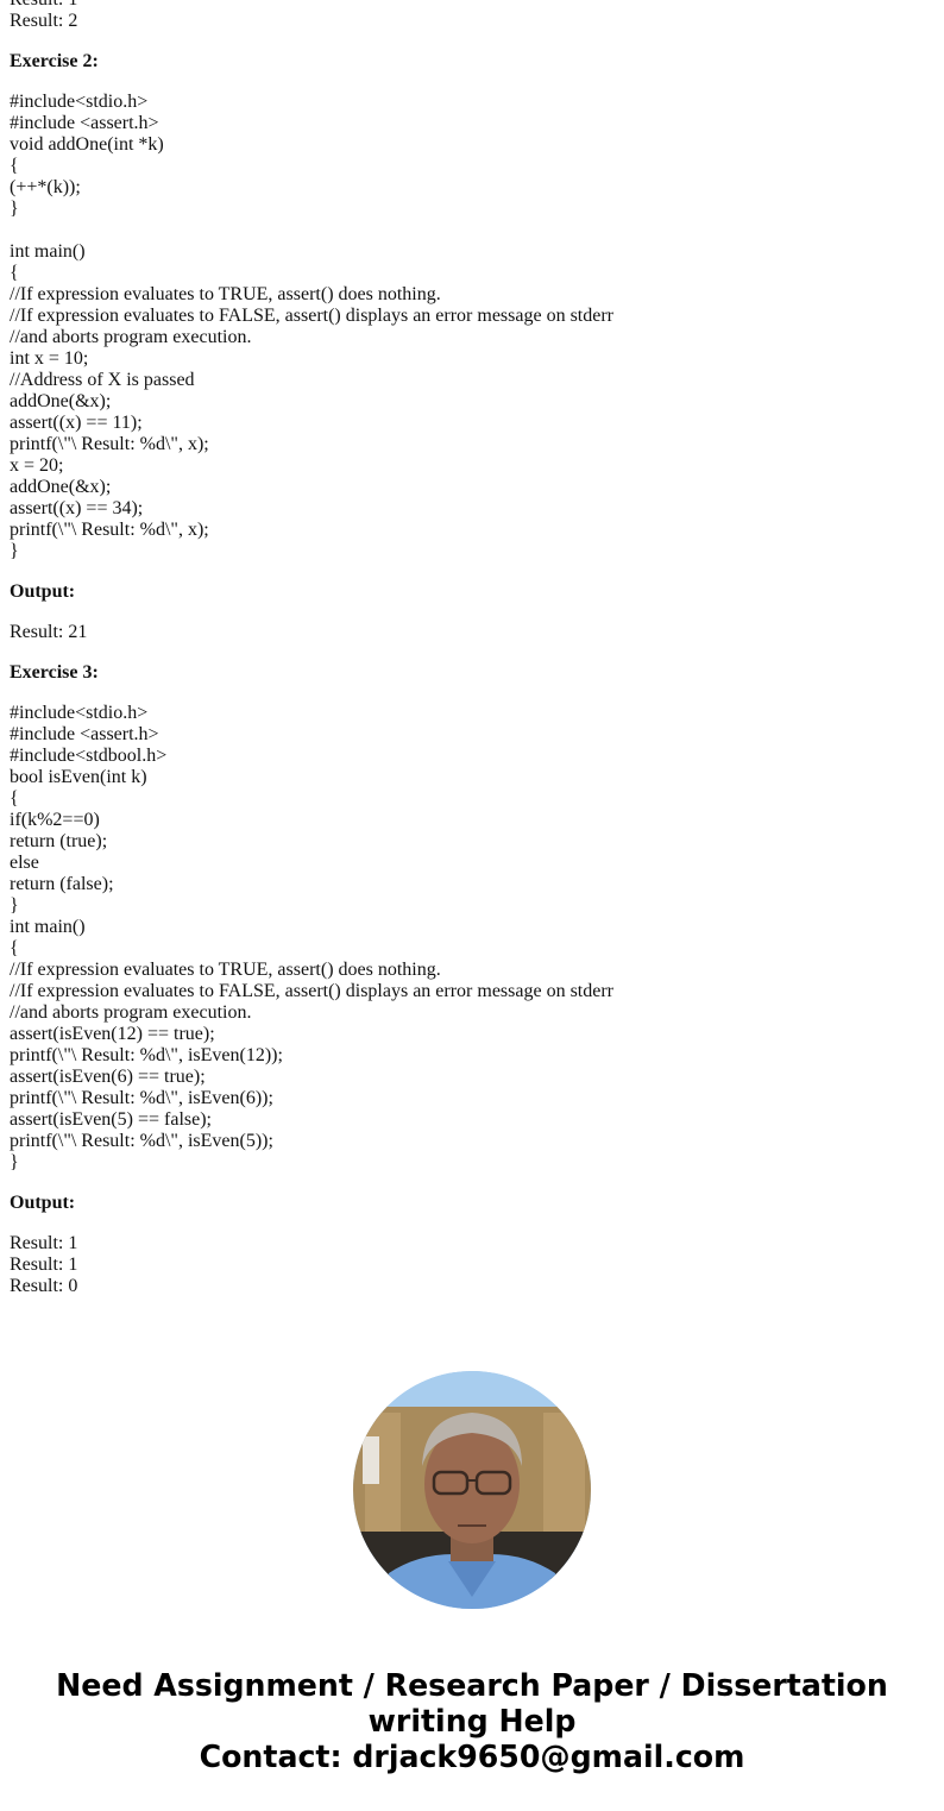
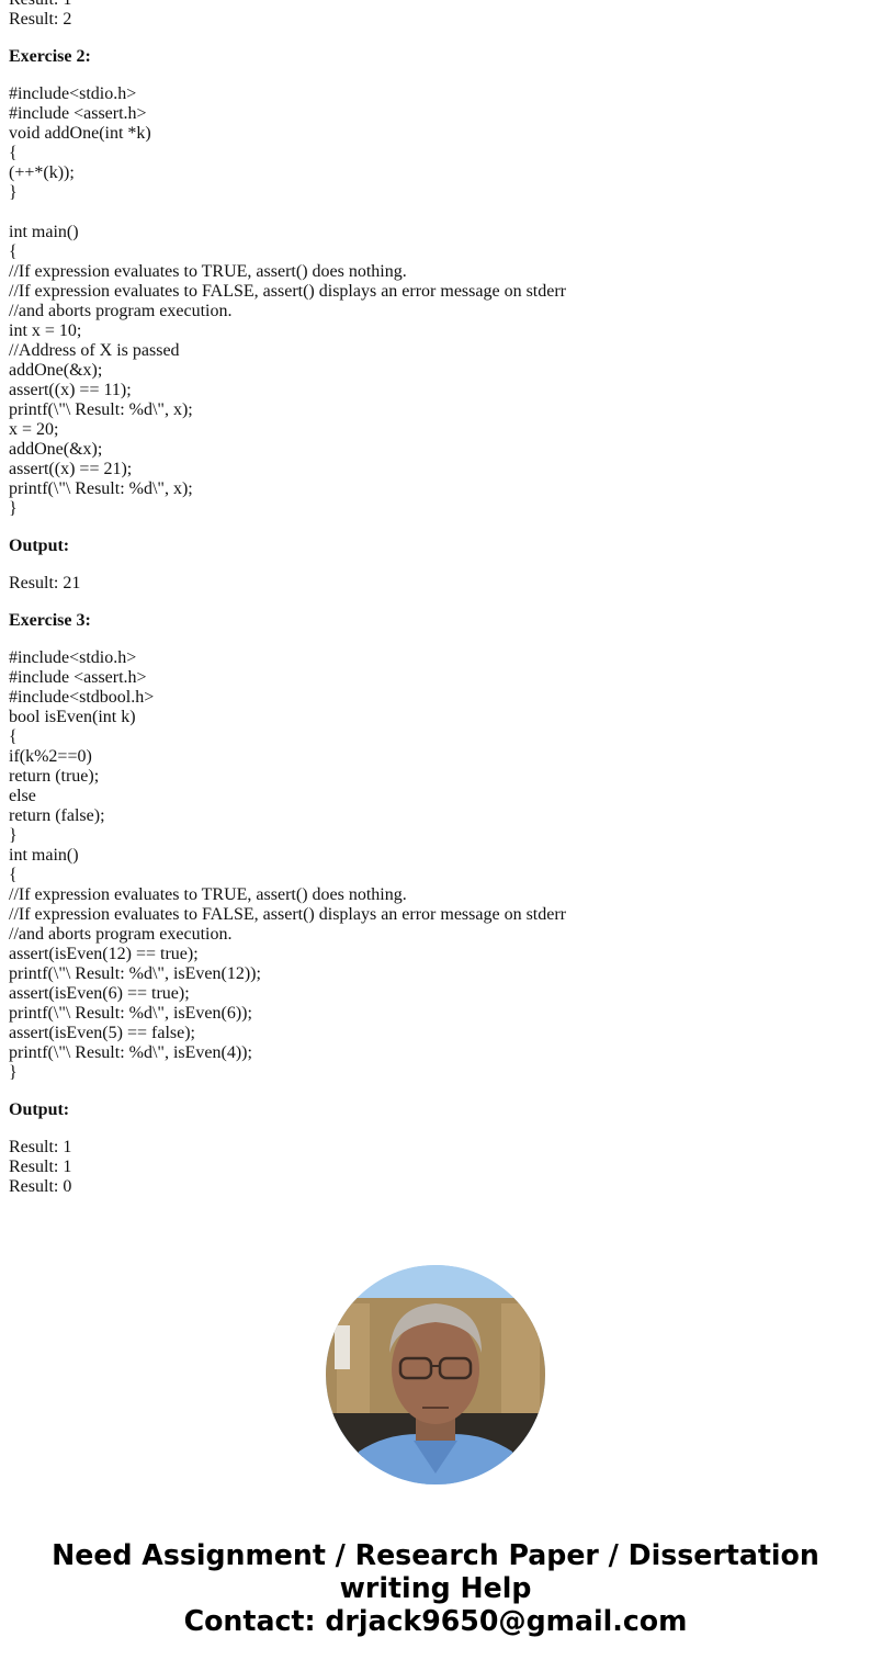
  Result: 2
  Exercise 2:
  #include<stdio.h>
  #include <assert.h>
  void addOne(int *k)
  {
  (++*(k));
  }
  int main()
  {
  //If expression evaluates to TRUE, assert() does nothing.
  //If expression evaluates to FALSE, assert() displays an error message on stderr
  //and aborts program execution.
  int x = 10;
  //Address of X is passed
  addOne(&x);
  assert((x) == 11);
  printf(\"\ Result: %d\", x);
  x = 20;
  addOne(&x);
- assert((x) == 34);
+ assert((x) == 21);
  printf(\"\ Result: %d\", x);
  }
  Output:
  Result: 21
  Exercise 3:
  #include<stdio.h>
  #include <assert.h>
  #include<stdbool.h>
  bool isEven(int k)
  {
  if(k%2==0)
  return (true);
  else
  return (false);
  }
  int main()
  {
  //If expression evaluates to TRUE, assert() does nothing.
  //If expression evaluates to FALSE, assert() displays an error message on stderr
  //and aborts program execution.
  assert(isEven(12) == true);
  printf(\"\ Result: %d\", isEven(12));
  assert(isEven(6) == true);
  printf(\"\ Result: %d\", isEven(6));
  assert(isEven(5) == false);
- printf(\"\ Result: %d\", isEven(5));
+ printf(\"\ Result: %d\", isEven(4));
  }
  Output:
  Result: 1
  Result: 1
  Result: 0
  Need Assignment / Research Paper / Dissertation
  writing Help
  Contact: drjack9650@gmail.com
